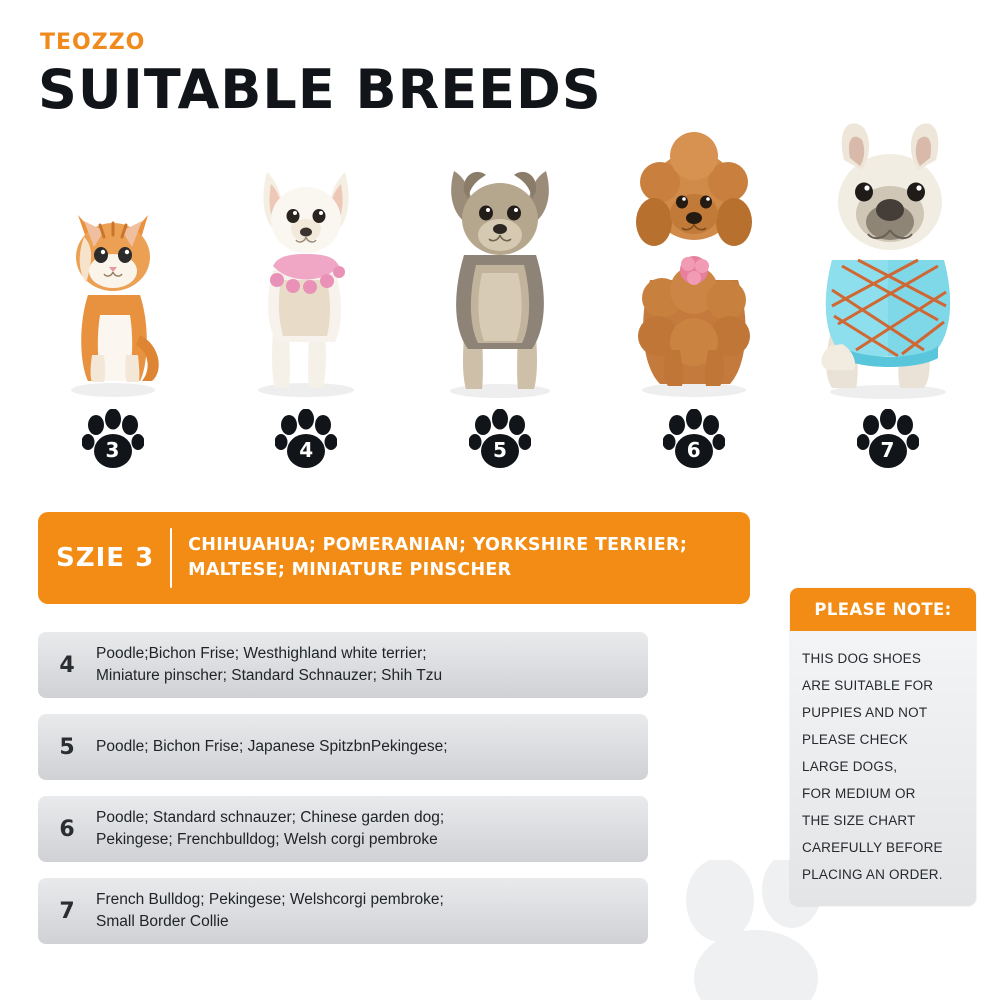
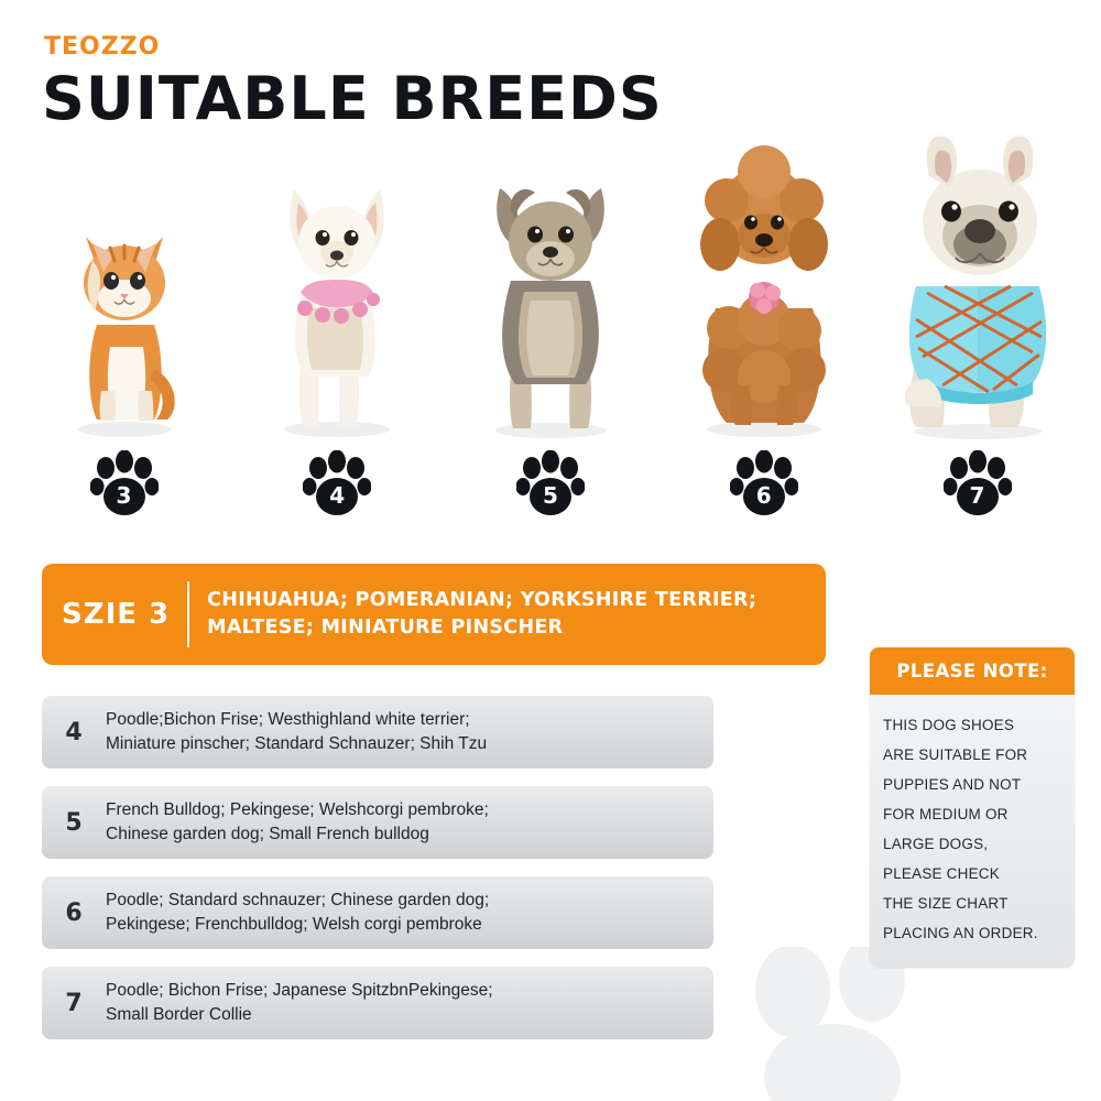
  TEOZZO
  SUITABLE BREEDS
  3
  4
  5
  6
  7
  SZIE 3
  CHIHUAHUA; POMERANIAN; YORKSHIRE TERRIER; MALTESE; MINIATURE PINSCHER
  4
  Poodle;Bichon Frise; Westhighland white terrier;
  Miniature pinscher; Standard Schnauzer; Shih Tzu
  5
- Poodle; Bichon Frise; Japanese SpitzbnPekingese;
+ French Bulldog; Pekingese; Welshcorgi pembroke;
+ Chinese garden dog; Small French bulldog
  6
  Poodle; Standard schnauzer; Chinese garden dog;
  Pekingese; Frenchbulldog; Welsh corgi pembroke
  7
- French Bulldog; Pekingese; Welshcorgi pembroke;
+ Poodle; Bichon Frise; Japanese SpitzbnPekingese;
  Small Border Collie
  PLEASE NOTE:
  THIS DOG SHOES
  ARE SUITABLE FOR
  PUPPIES AND NOT
- PLEASE CHECK
+ FOR MEDIUM OR
  LARGE DOGS,
- FOR MEDIUM OR
+ PLEASE CHECK
  THE SIZE CHART
- CAREFULLY BEFORE
  PLACING AN ORDER.
